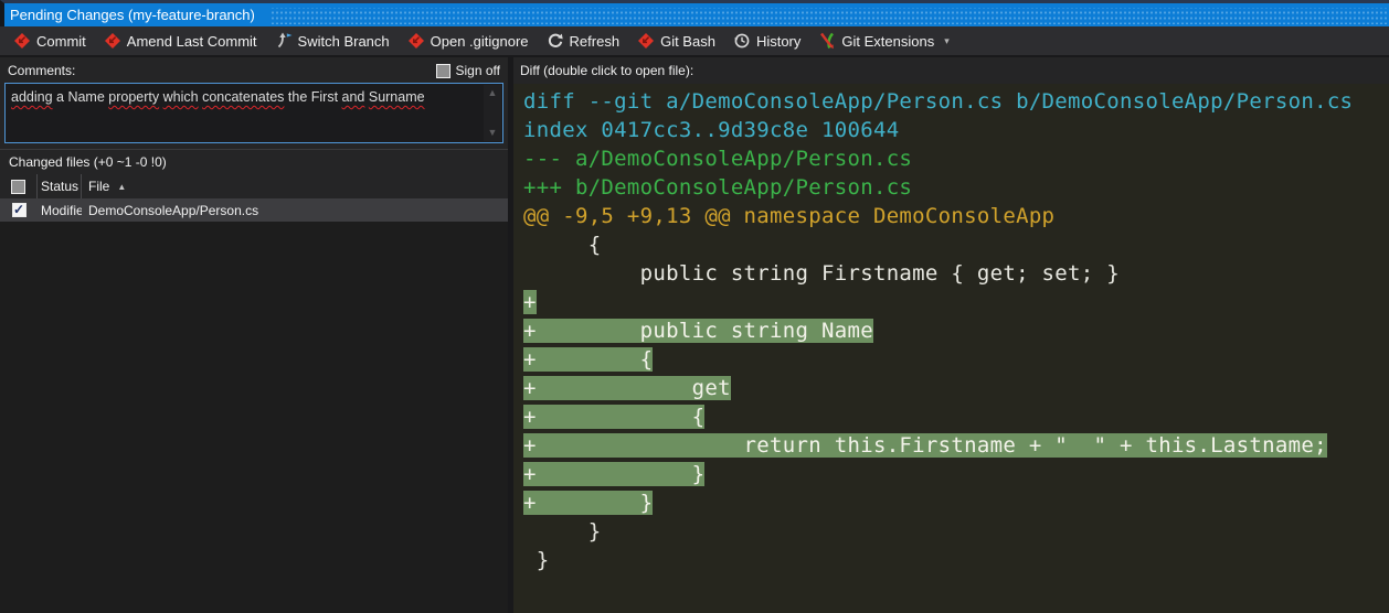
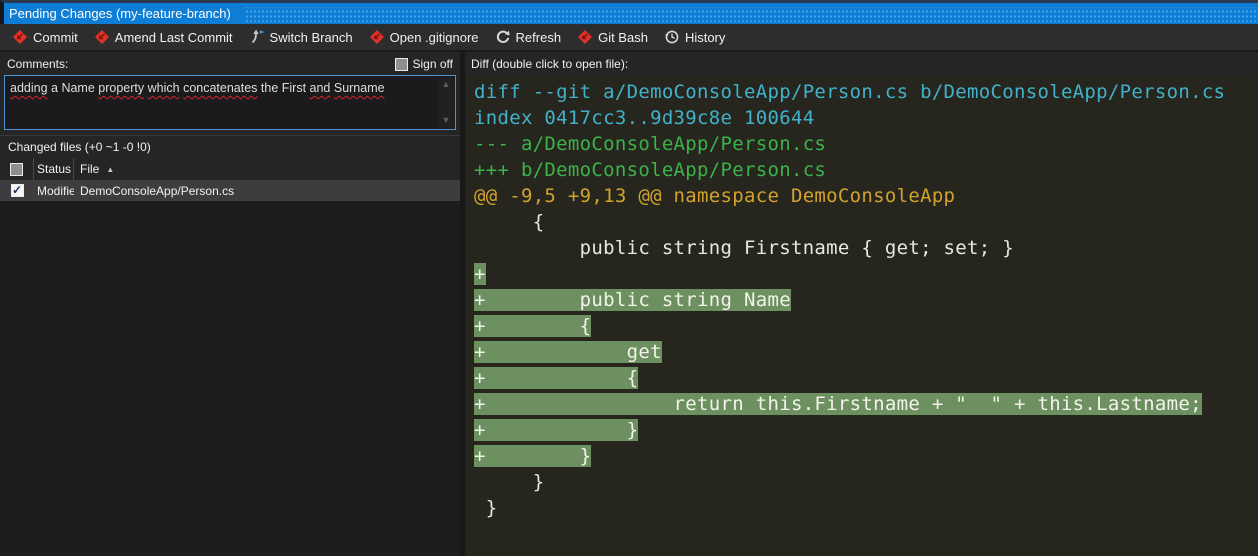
  Pending Changes (my-feature-branch)
  Commit
  Amend Last Commit
  Switch Branch
  Open .gitignore
  Refresh
  Git Bash
  History
- Git Extensions
- ▾
  Comments:
  Sign off
  adding a Name property which concatenates the First and Surname
  ▲
  ▼
  Changed files (+0 ~1 -0 !0)
  Status
  File
  ▲
  ✓
  Modifie
  DemoConsoleApp/Person.cs
  Diff (double click to open file):
  diff --git a/DemoConsoleApp/Person.cs b/DemoConsoleApp/Person.cs
  index 0417cc3..9d39c8e 100644
  --- a/DemoConsoleApp/Person.cs
  +++ b/DemoConsoleApp/Person.cs
  @@ -9,5 +9,13 @@ namespace DemoConsoleApp
  {
  public string Firstname { get; set; }
  +
  + public string Name
  + {
  + get
  + {
  + return this.Firstname + " " + this.Lastname;
  + }
  + }
  }
  }
